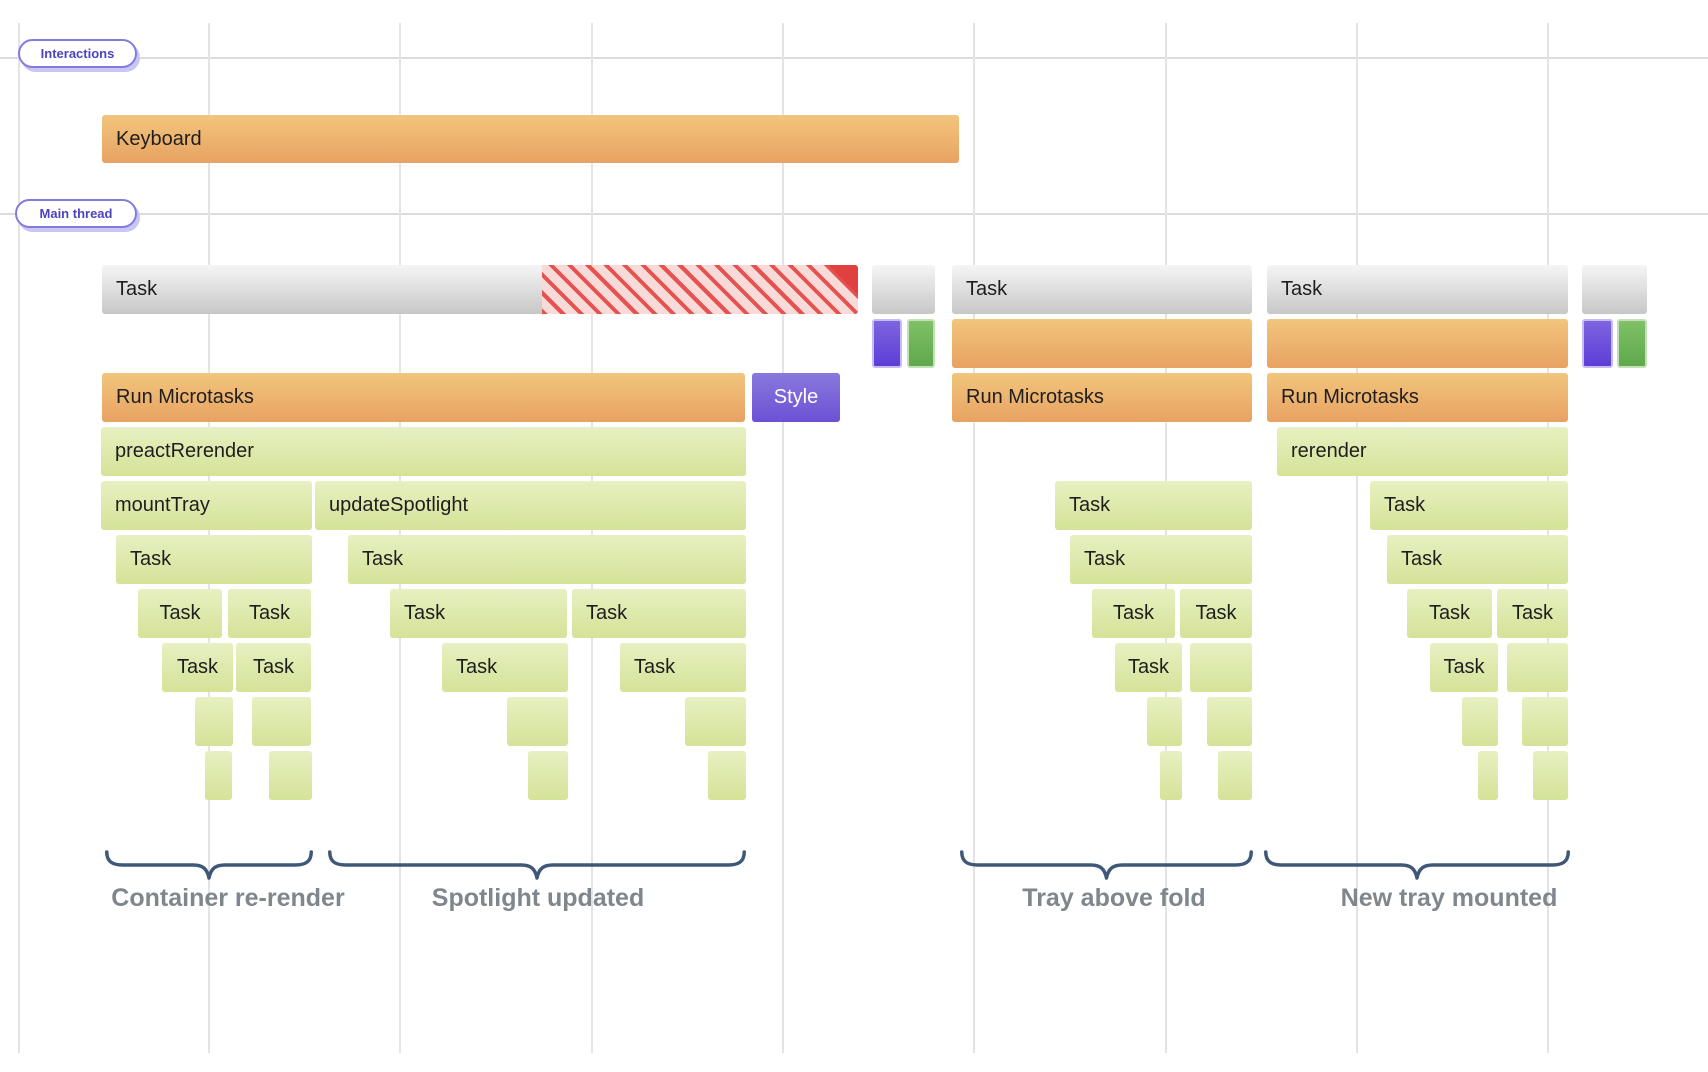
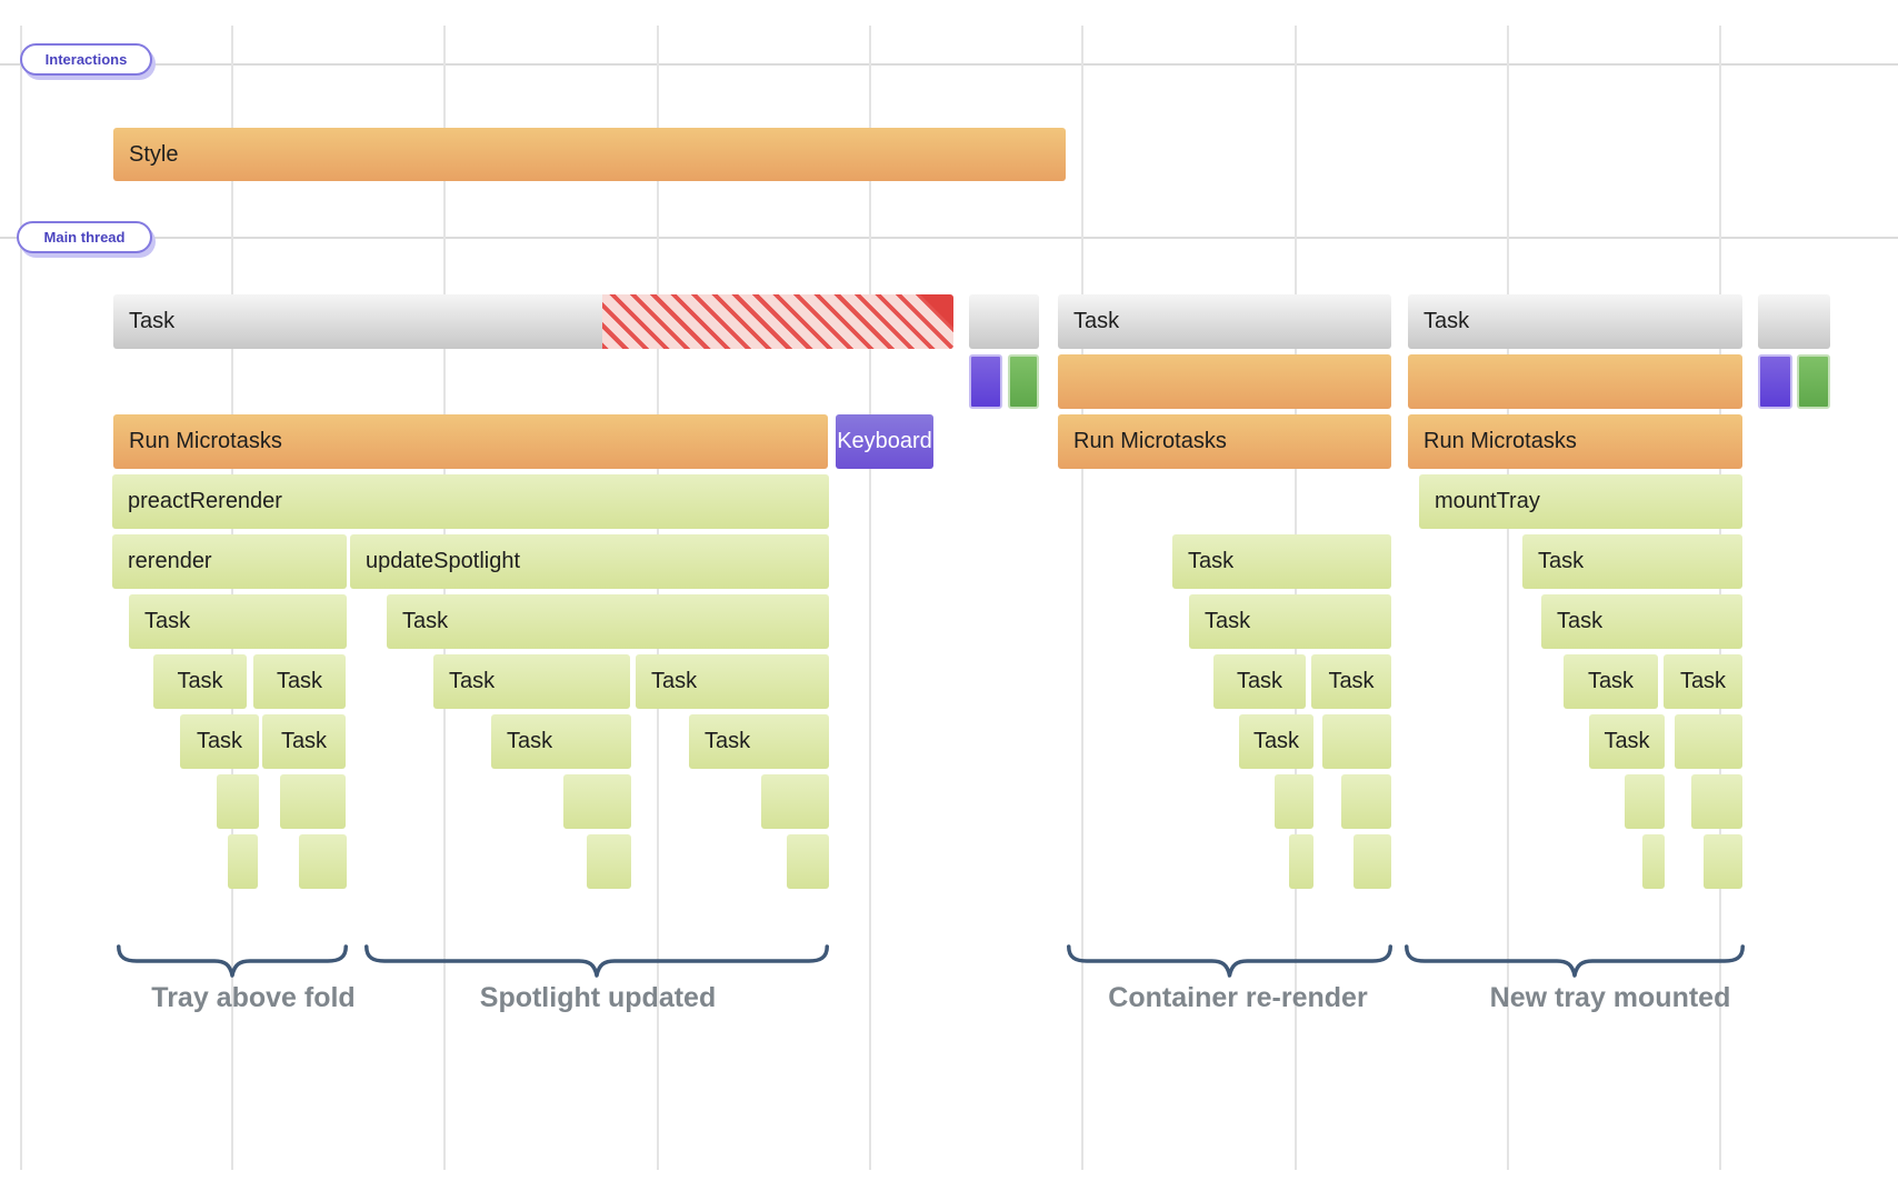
  Interactions
  Main thread
- Keyboard
+ Style
  Task
  Run Microtasks
- Style
+ Keyboard
  preactRerender
- mountTray
+ rerender
  updateSpotlight
  Task
  Task
  Task
  Task
  Task
  Task
  Task
  Task
  Task
  Task
  Task
  Run Microtasks
  Task
  Task
  Task
  Task
  Task
  Task
  Run Microtasks
- rerender
+ mountTray
  Task
  Task
  Task
  Task
  Task
- Container re-render
+ Tray above fold
  Spotlight updated
- Tray above fold
+ Container re-render
  New tray mounted
